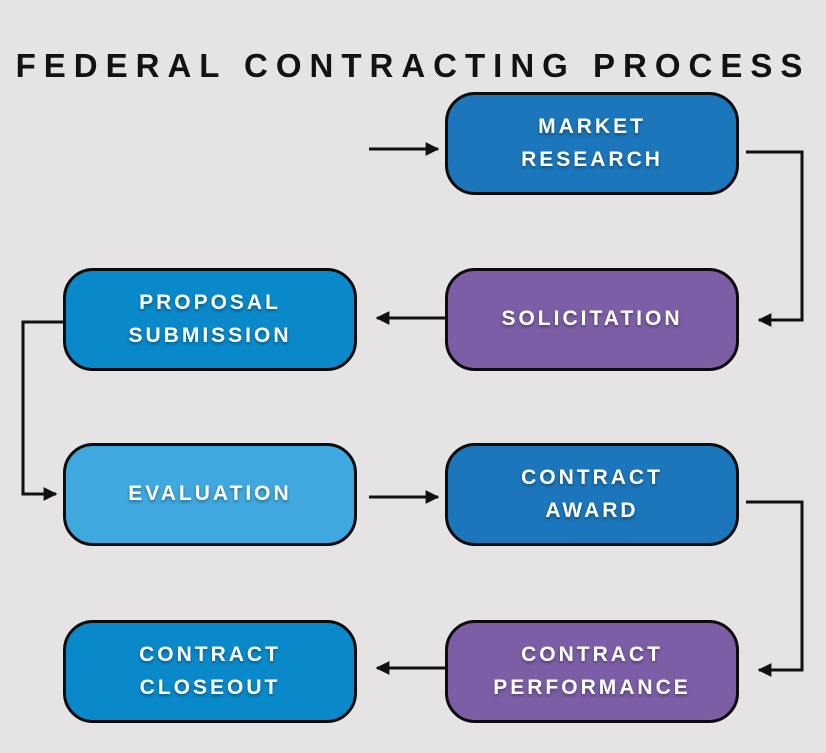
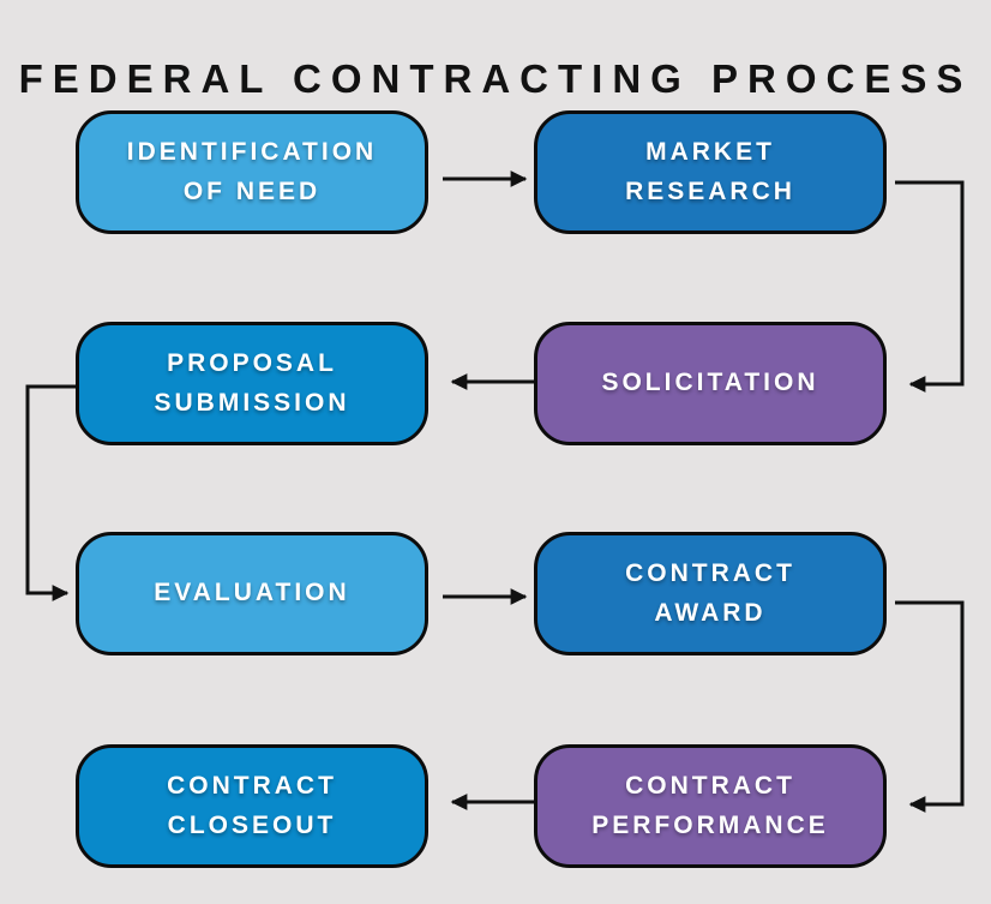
  FEDERAL CONTRACTING PROCESS
+ IDENTIFICATION
+ OF NEED
  MARKET
  RESEARCH
  PROPOSAL
  SUBMISSION
  SOLICITATION
  EVALUATION
  CONTRACT
  AWARD
  CONTRACT
  CLOSEOUT
  CONTRACT
  PERFORMANCE
